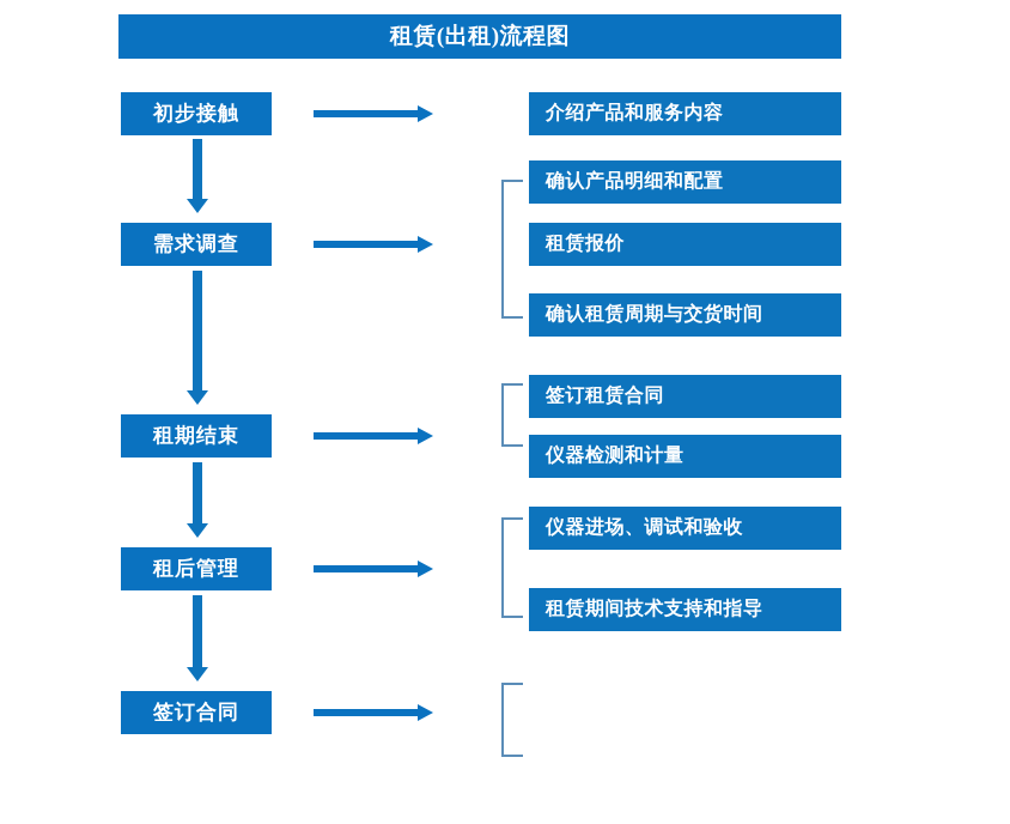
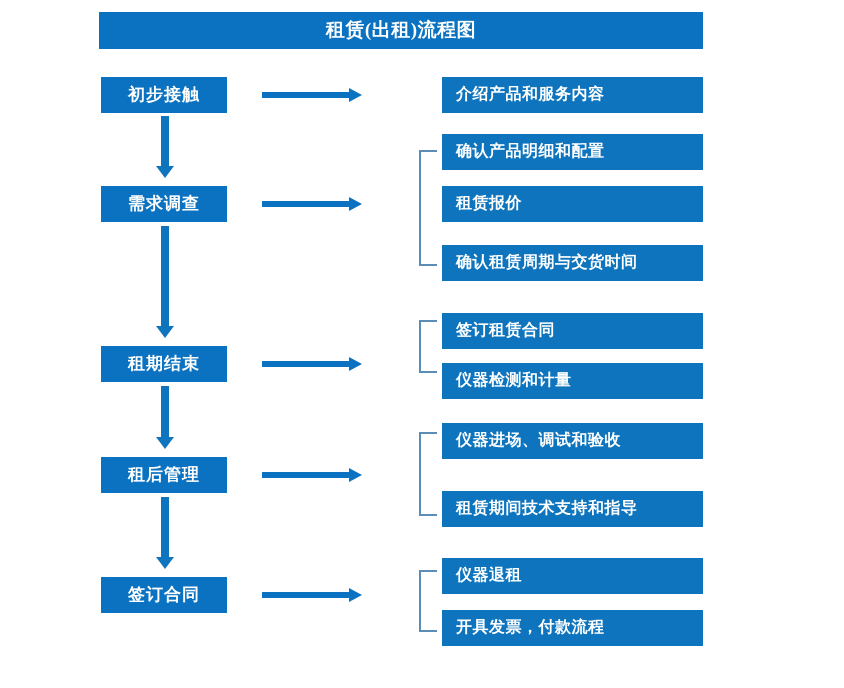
  租赁(出租)流程图
  初步接触
  需求调查
  租期结束
  租后管理
  签订合同
  介绍产品和服务内容
  确认产品明细和配置
  租赁报价
  确认租赁周期与交货时间
  签订租赁合同
  仪器检测和计量
  仪器进场、调试和验收
  租赁期间技术支持和指导
+ 仪器退租
+ 开具发票，付款流程
